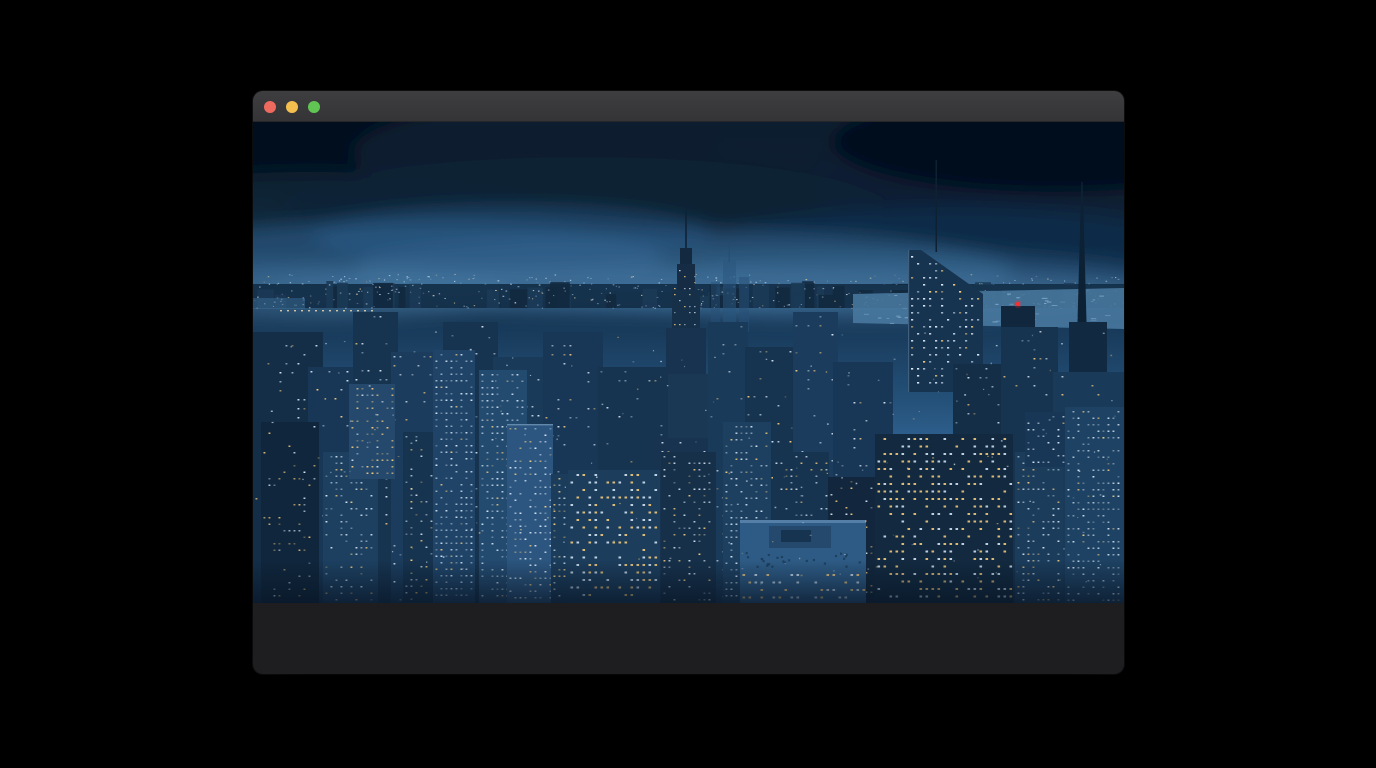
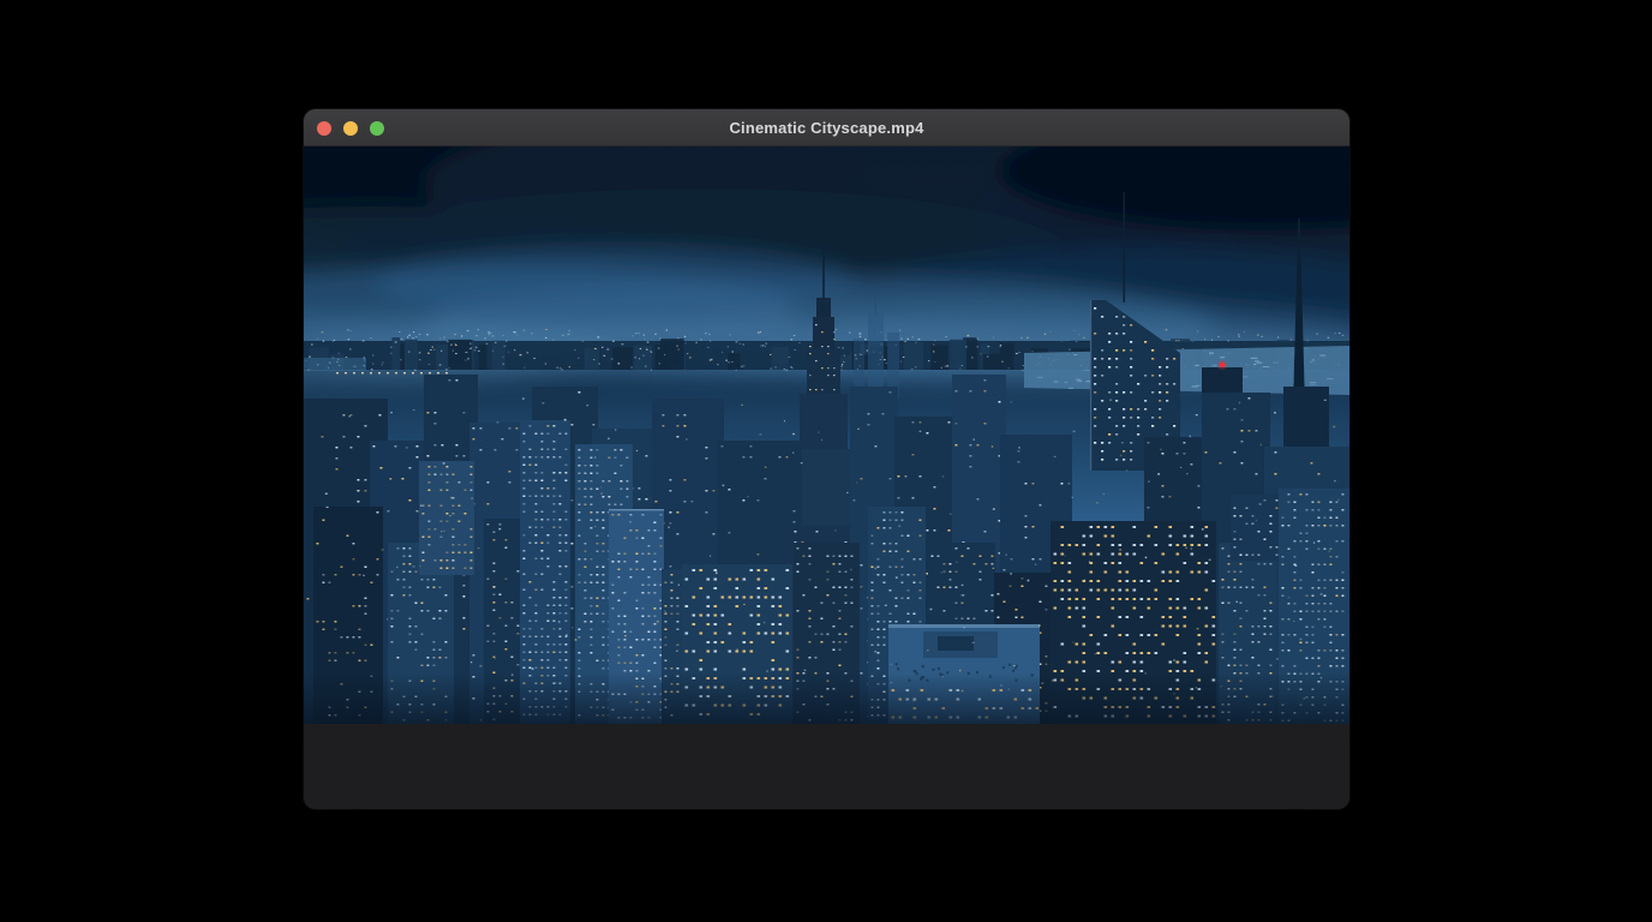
+ Cinematic Cityscape.mp4
